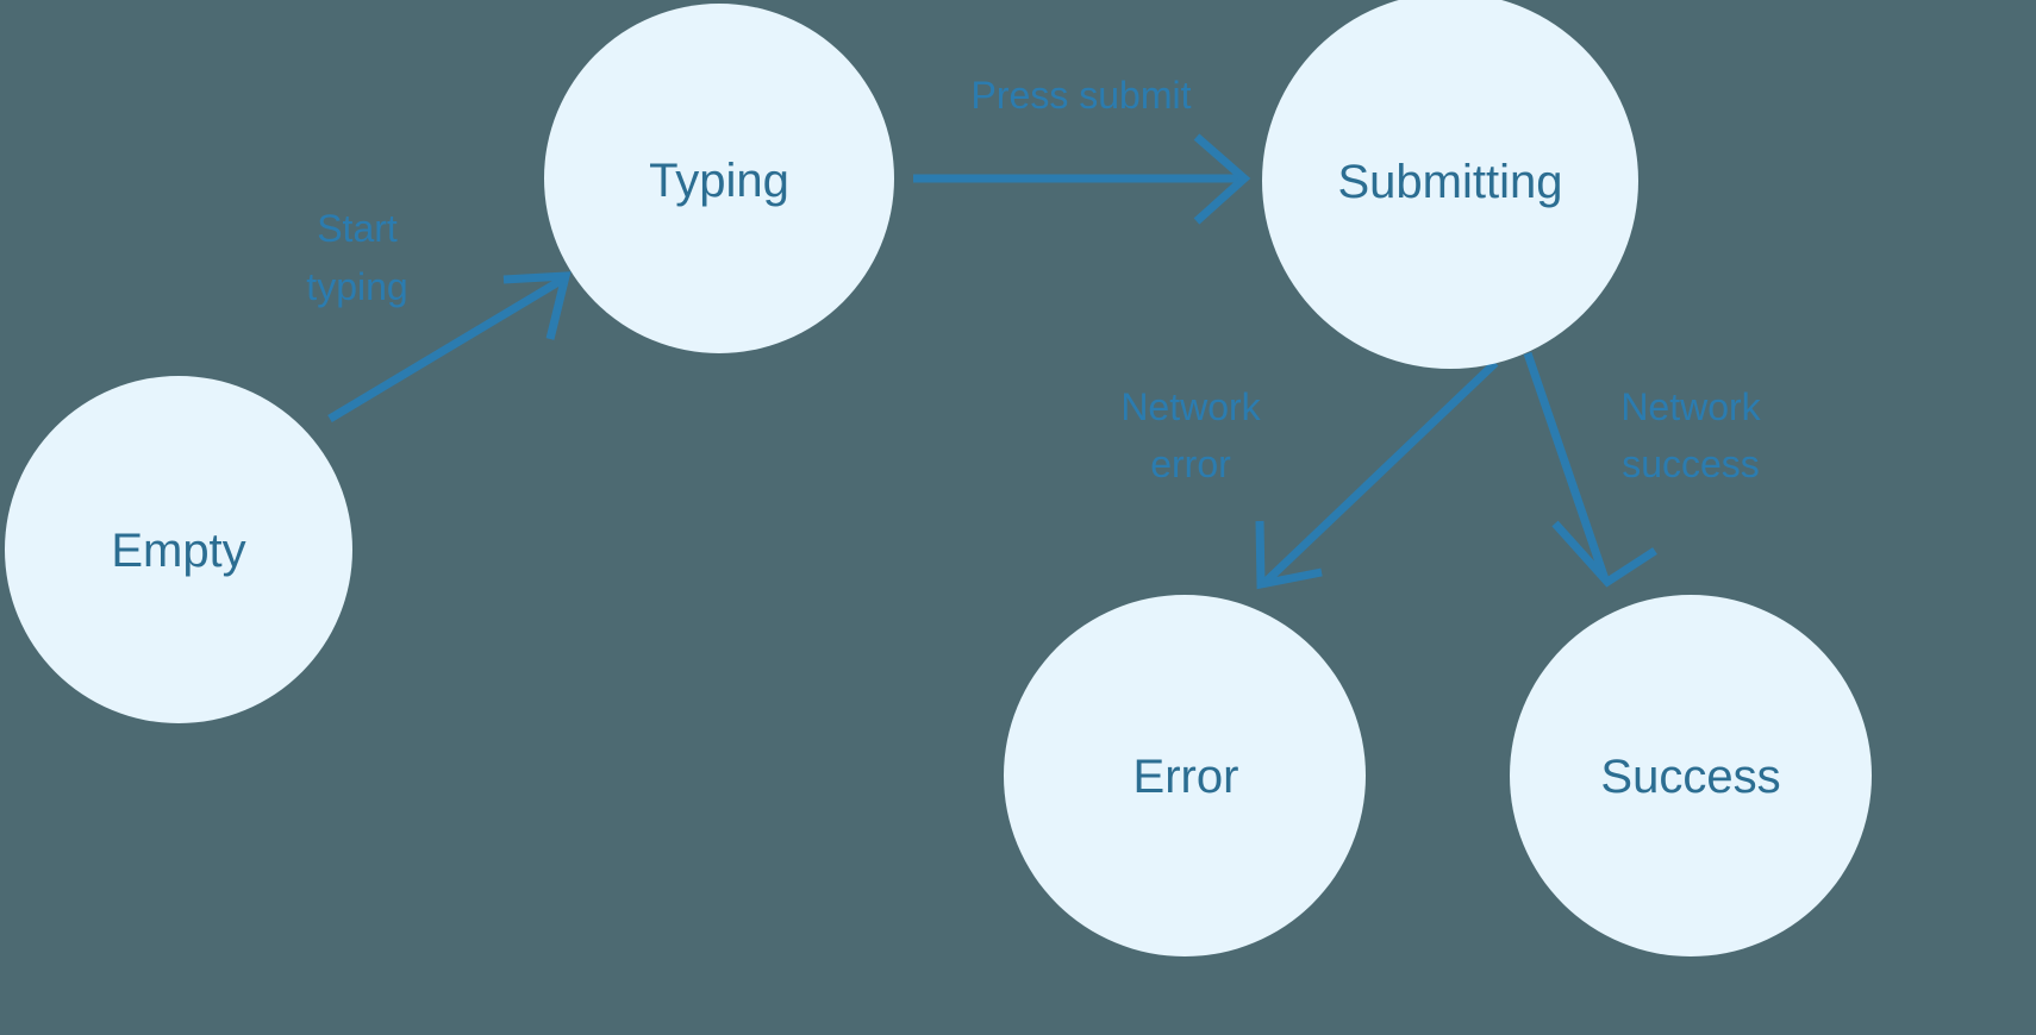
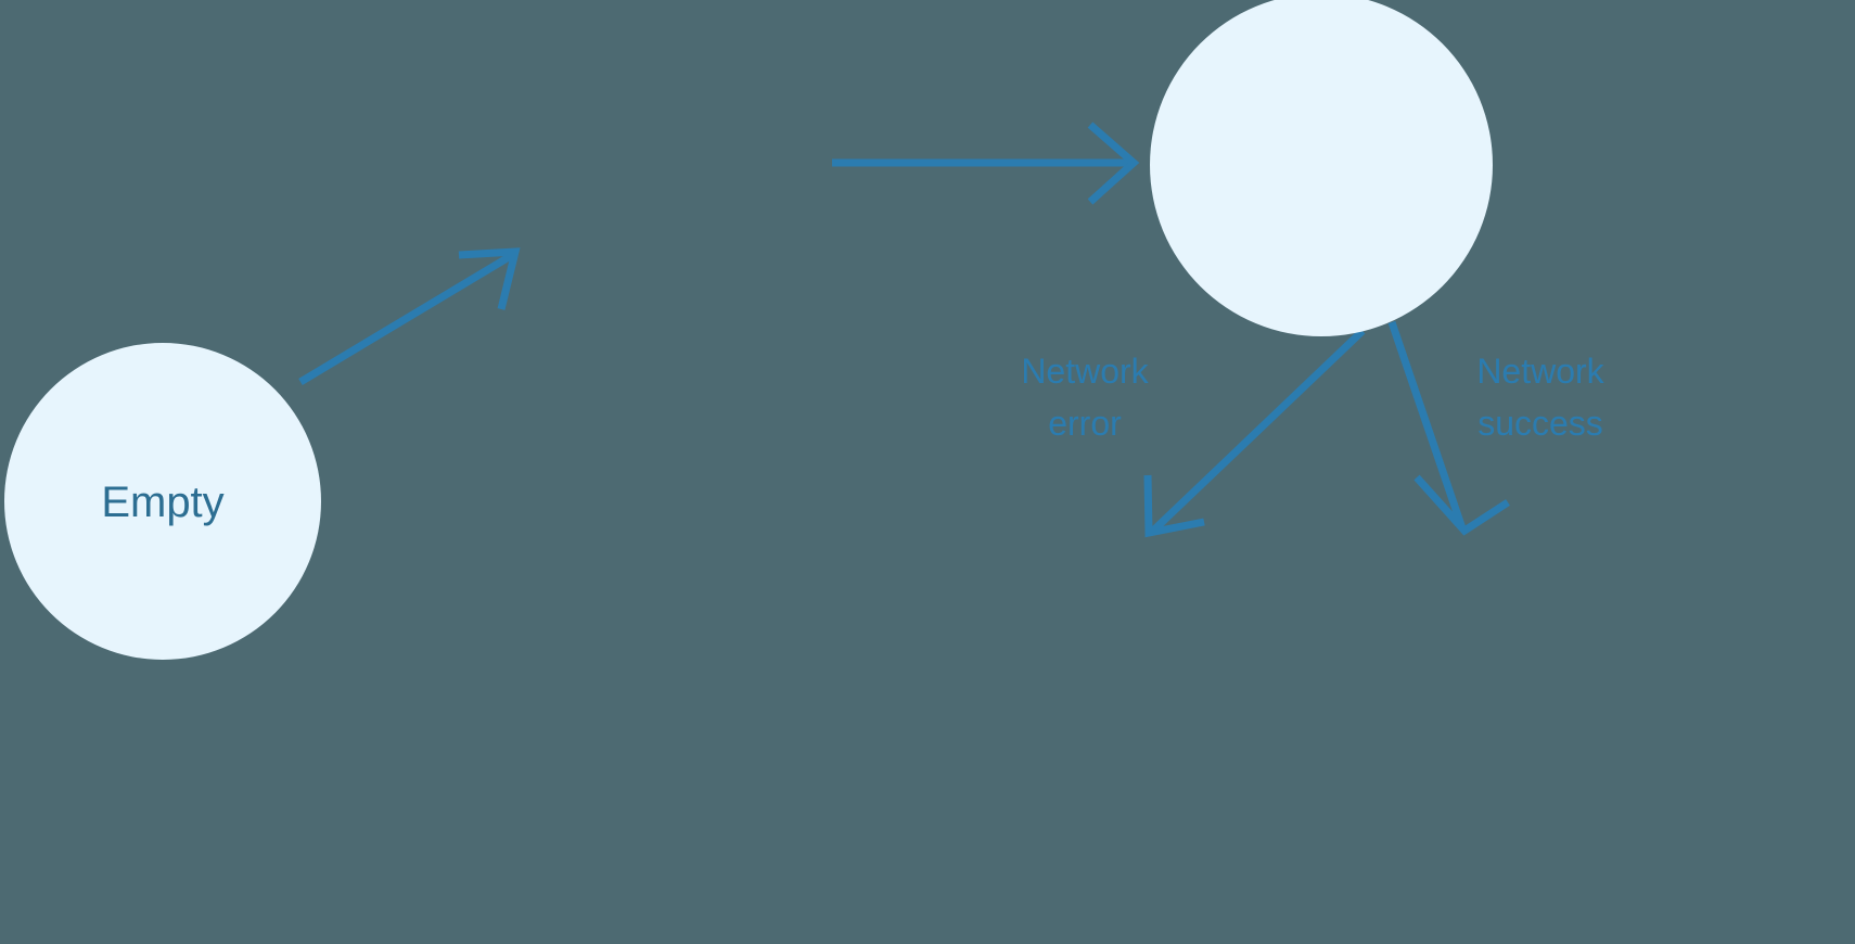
  Empty
- Typing
- Submitting
- Error
- Success
- Start
- typing
- Press submit
  Network
  error
  Network
  success
